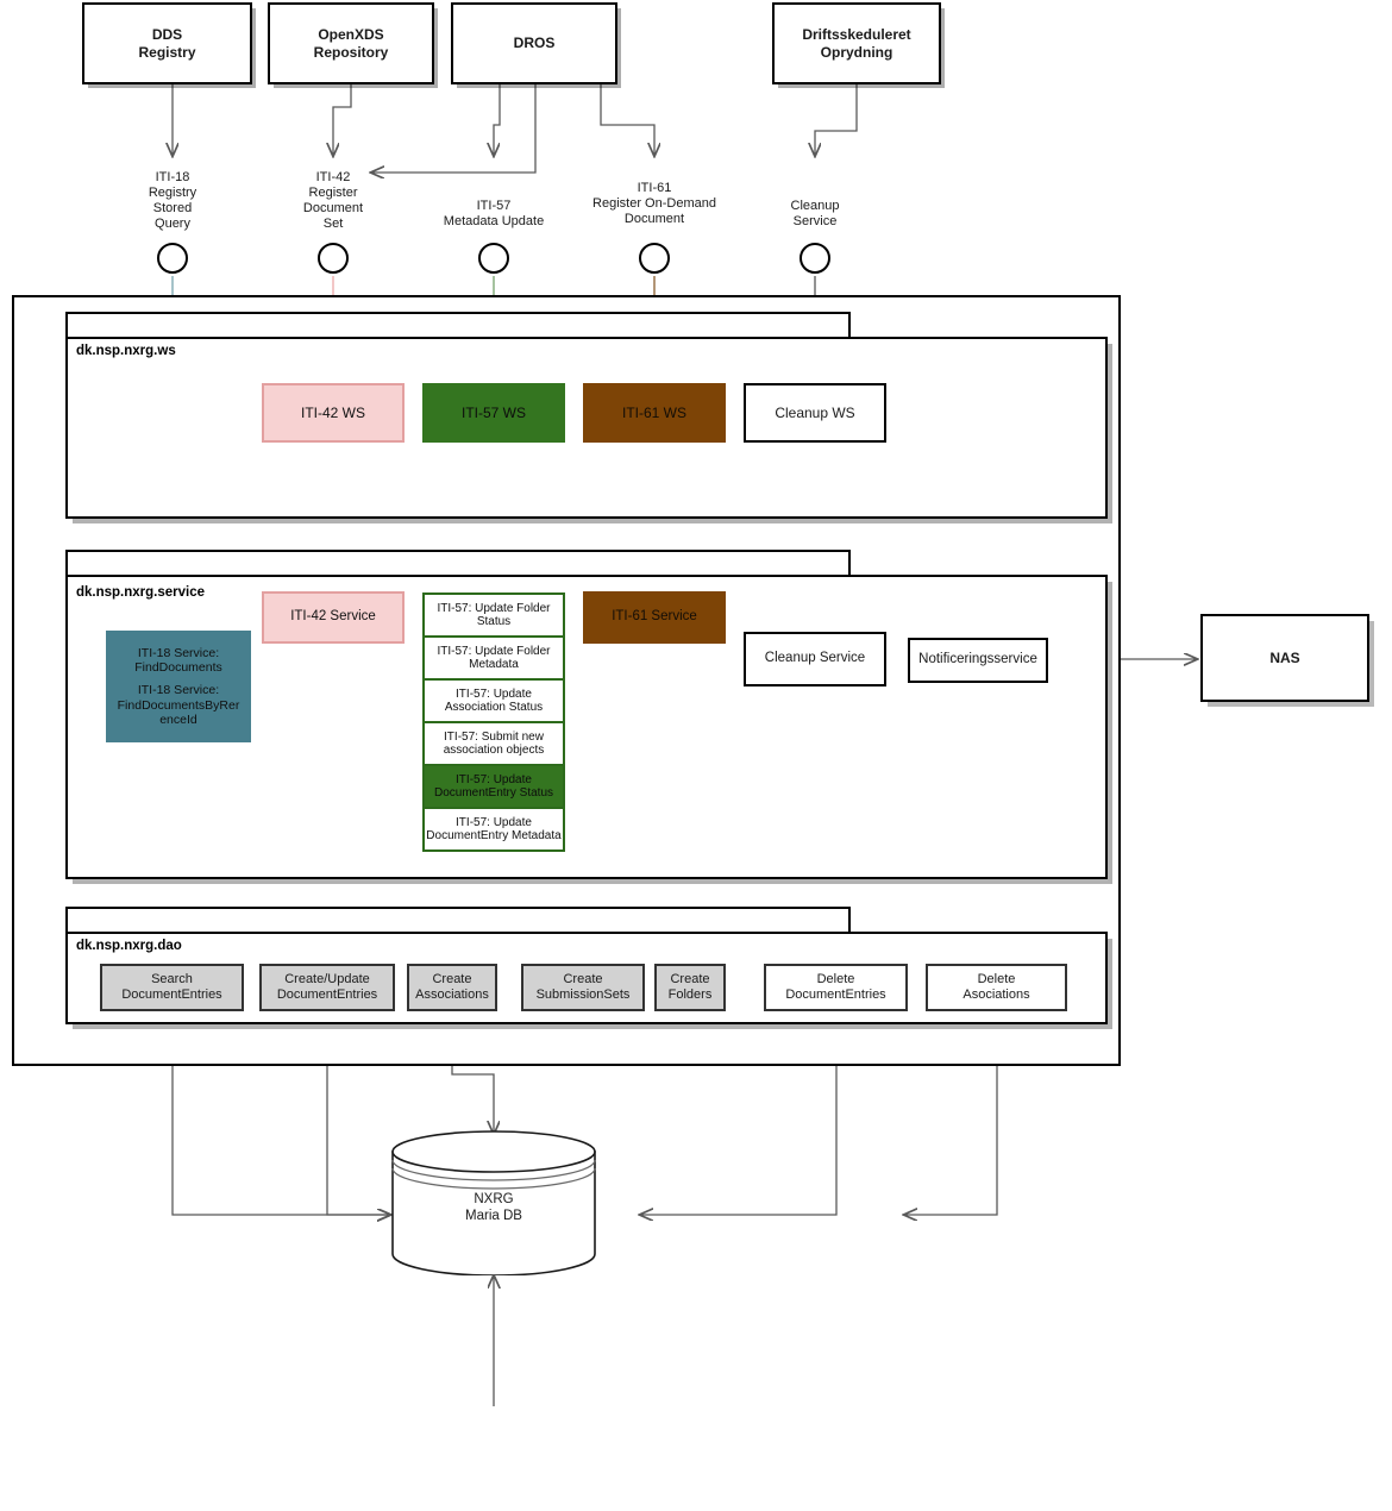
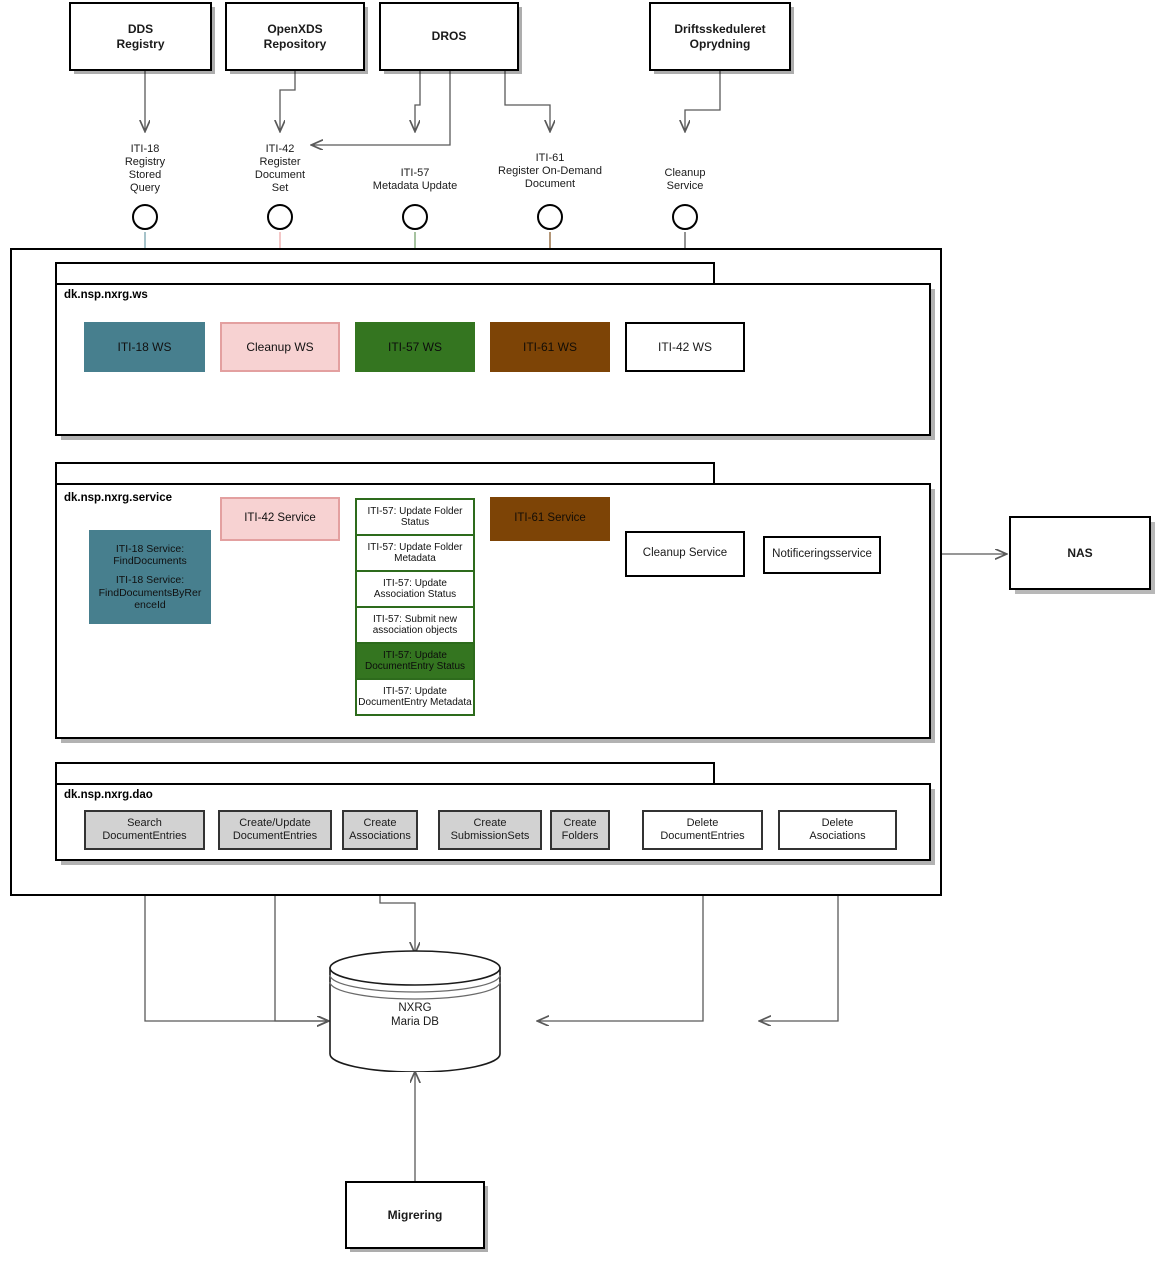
  DDS
  Registry
  OpenXDS
  Repository
  DROS
  Driftsskeduleret
  Oprydning
  ITI-18
  Registry
  Stored
  Query
  ITI-42
  Register
  Document
  Set
  ITI-57
  Metadata Update
  ITI-61
  Register On-Demand
  Document
  Cleanup
  Service
  dk.nsp.nxrg.ws
+ ITI-18 WS
- ITI-42 WS
+ Cleanup WS
  ITI-57 WS
  ITI-61 WS
- Cleanup WS
+ ITI-42 WS
  dk.nsp.nxrg.service
  ITI-18 Service:
  FindDocuments
  ITI-18 Service:
  FindDocumentsByRer
  enceId
  ITI-42 Service
  ITI-57: Update Folder Status
  ITI-57: Update Folder Metadata
  ITI-57: Update Association Status
  ITI-57: Submit new association objects
  ITI-57: Update DocumentEntry Status
  ITI-57: Update DocumentEntry Metadata
  ITI-61 Service
  Cleanup Service
  Notificeringsservice
  dk.nsp.nxrg.dao
  Search
  DocumentEntries
  Create/Update
  DocumentEntries
  Create
  Associations
  Create
  SubmissionSets
  Create
  Folders
  Delete
  DocumentEntries
  Delete
  Asociations
  NAS
  NXRG
  Maria DB
+ Migrering
